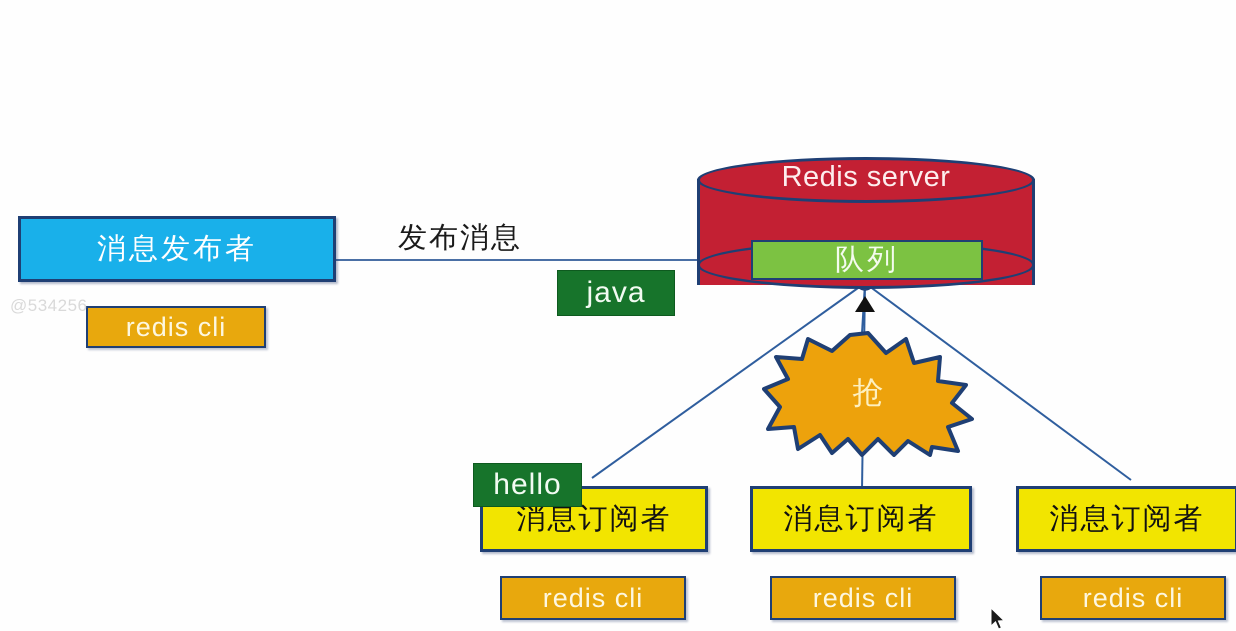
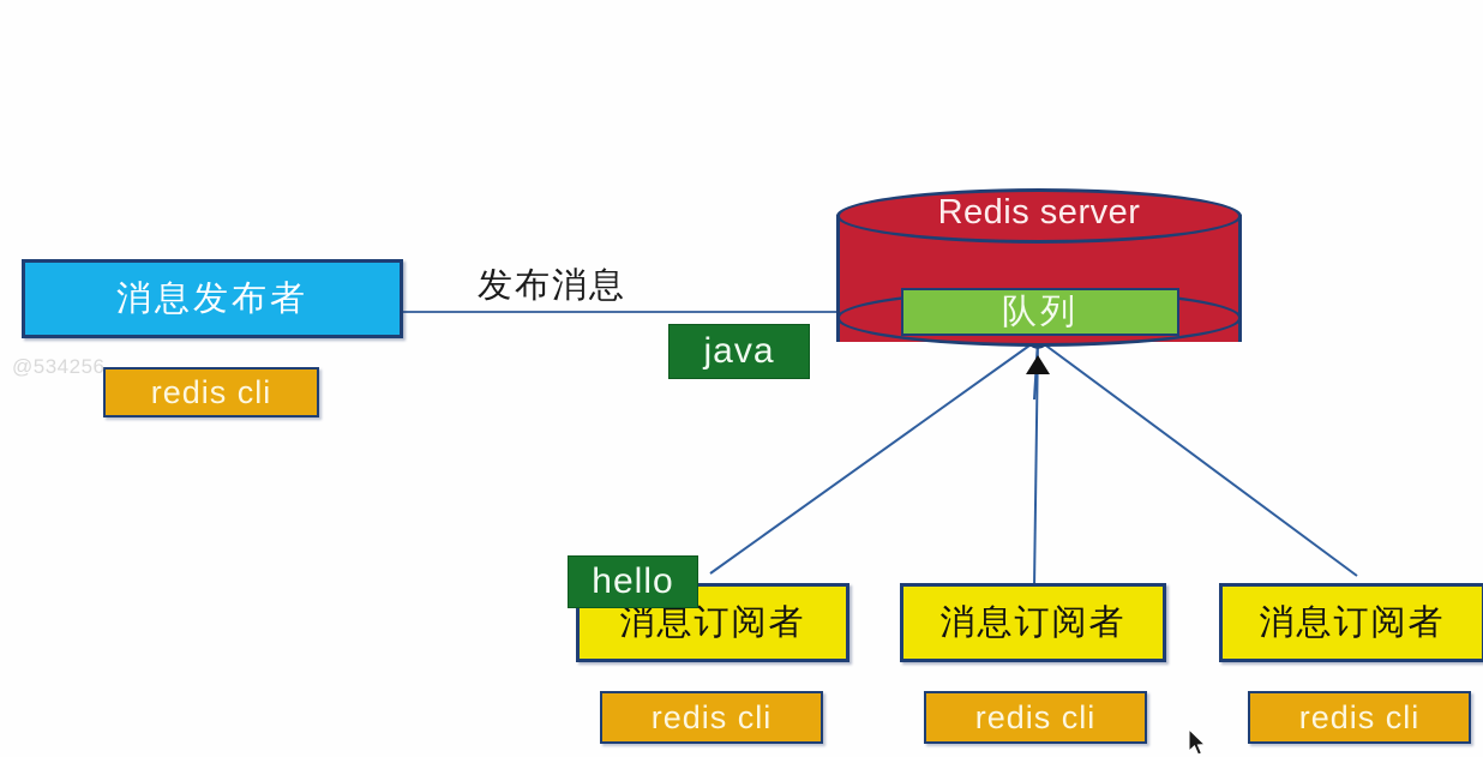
  消息发布者
  redis cli
  发布消息
  java
  Redis server
  队列
- 抢
  消息订阅者
  hello
  redis cli
  消息订阅者
  redis cli
  消息订阅者
  redis cli
  @534256
